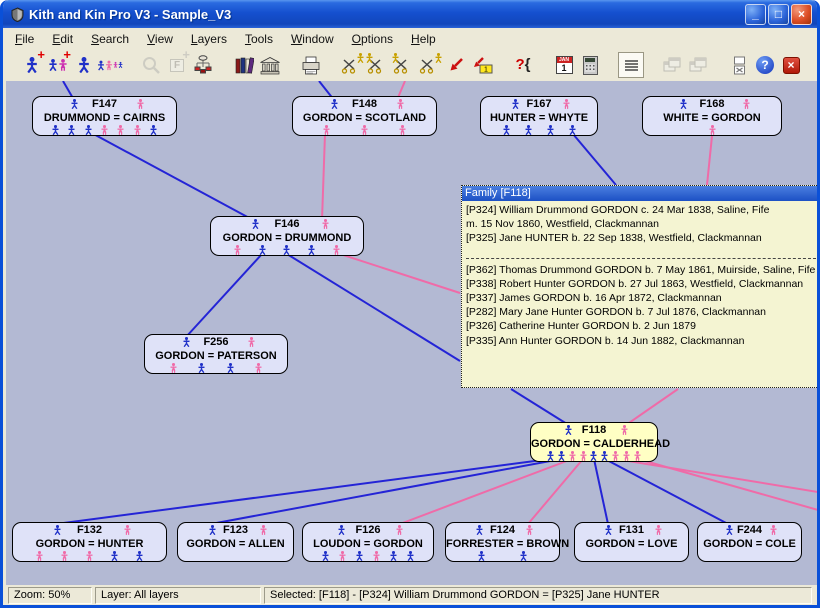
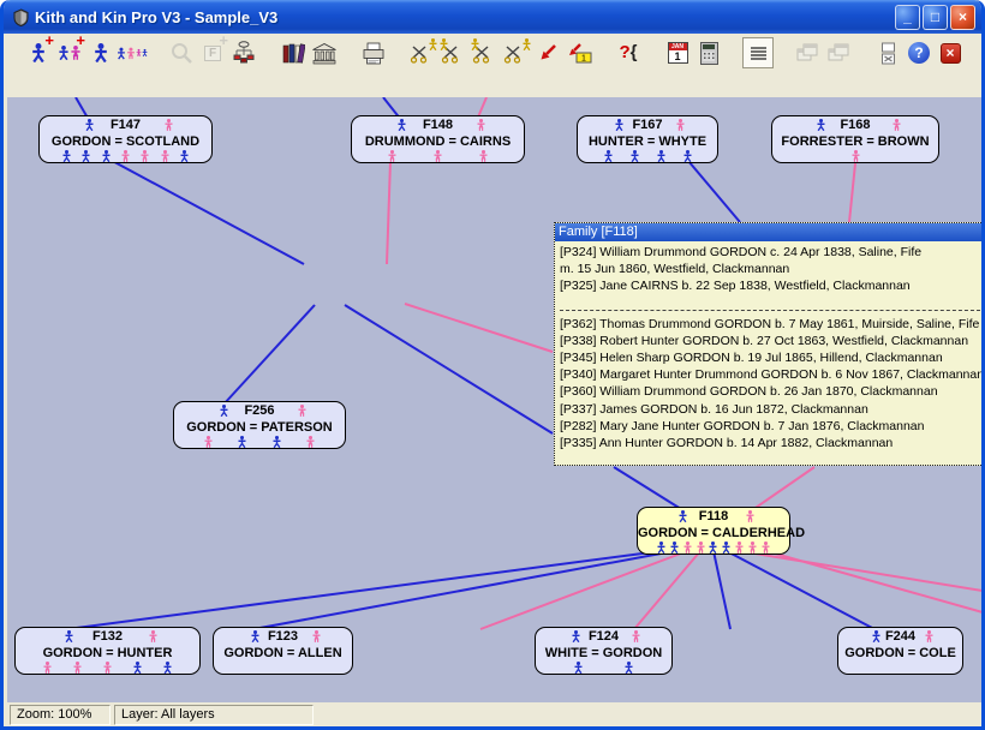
  Kith and Kin Pro V3 - Sample_V3
  _
  □
  ×
- File
- Edit
- Search
- View
- Layers
- Tools
- Window
- Options
- Help
  +
  +
  F
  +
  ?{
  1
  ?
  ×
  Family [F118]
- [P324] William Drummond GORDON c. 24 Mar 1838, Saline, Fife
+ [P324] William Drummond GORDON c. 24 Apr 1838, Saline, Fife
- m. 15 Nov 1860, Westfield, Clackmannan
+ m. 15 Jun 1860, Westfield, Clackmannan
- [P325] Jane HUNTER b. 22 Sep 1838, Westfield, Clackmannan
+ [P325] Jane CAIRNS b. 22 Sep 1838, Westfield, Clackmannan
  [P362] Thomas Drummond GORDON b. 7 May 1861, Muirside, Saline, Fife
- [P338] Robert Hunter GORDON b. 27 Jul 1863, Westfield, Clackmannan
+ [P338] Robert Hunter GORDON b. 27 Oct 1863, Westfield, Clackmannan
+ [P345] Helen Sharp GORDON b. 19 Jul 1865, Hillend, Clackmannan
+ [P340] Margaret Hunter Drummond GORDON b. 6 Nov 1867, Clackmannan
+ [P360] William Drummond GORDON b. 26 Jan 1870, Clackmannan
- [P337] James GORDON b. 16 Apr 1872, Clackmannan
+ [P337] James GORDON b. 16 Jun 1872, Clackmannan
- [P282] Mary Jane Hunter GORDON b. 7 Jul 1876, Clackmannan
+ [P282] Mary Jane Hunter GORDON b. 7 Jan 1876, Clackmannan
- [P326] Catherine Hunter GORDON b. 2 Jun 1879
- [P335] Ann Hunter GORDON b. 14 Jun 1882, Clackmannan
+ [P335] Ann Hunter GORDON b. 14 Apr 1882, Clackmannan
  F147
- DRUMMOND = CAIRNS
+ GORDON = SCOTLAND
  F148
- GORDON = SCOTLAND
+ DRUMMOND = CAIRNS
  F167
  HUNTER = WHYTE
  F168
- WHITE = GORDON
+ FORRESTER = BROWN
- F146
- GORDON = DRUMMOND
  F256
  GORDON = PATERSON
  F118
  GORDON = CALDERHEAD
  F132
  GORDON = HUNTER
  F123
  GORDON = ALLEN
- F126
- LOUDON = GORDON
  F124
- FORRESTER = BROWN
+ WHITE = GORDON
- F131
- GORDON = LOVE
  F244
  GORDON = COLE
- Zoom: 50%
+ Zoom: 100%
  Layer: All layers
- Selected: [F118] - [P324] William Drummond GORDON = [P325] Jane HUNTER
